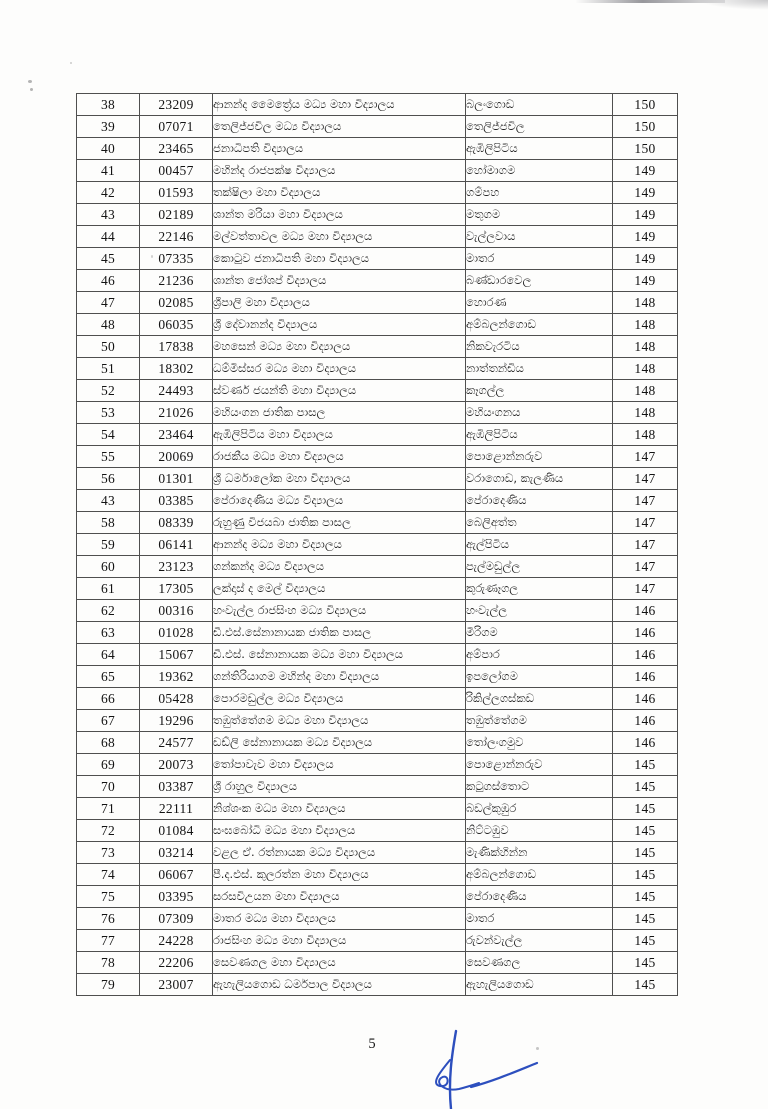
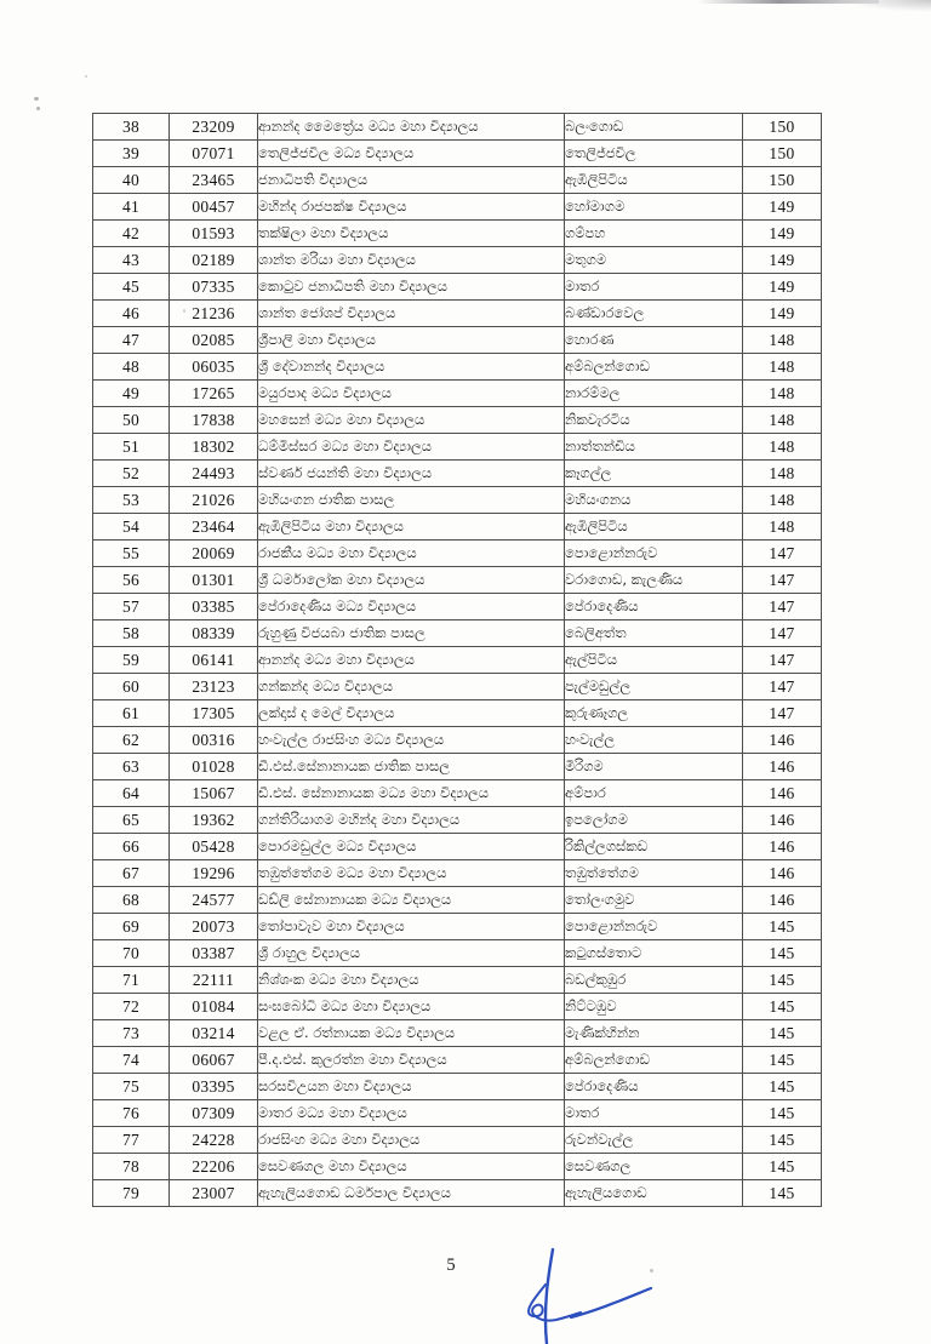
  38	23209	ආනන්ද මෛත්‍රේය මධ්‍ය මහා විද්‍යාලය	බලංගොඩ	150
  39	07071	තෙලිජ්ජවිල මධ්‍ය විද්‍යාලය	තෙලිජ්ජවිල	150
  40	23465	ජනාධිපති විද්‍යාලය	ඇඹිලිපිටිය	150
  41	00457	මහින්ද රාජපක්ෂ විද්‍යාලය	හෝමාගම	149
  42	01593	තක්ෂිලා මහා විද්‍යාලය	ගම්පහ	149
  43	02189	ශාන්ත මරියා මහා විද්‍යාලය	මතුගම	149
- 44	22146	මල්වත්තාවල මධ්‍ය මහා විද්‍යාලය	වැල්ලවාය	149
  45	07335	කොටුව ජනාධිපති මහා විද්‍යාලය	මාතර	149
  46	21236	ශාන්ත ජෝශප් විද්‍යාලය	බණ්ඩාරවෙල	149
  47	02085	ශ්‍රීපාලි මහා විද්‍යාලය	හොරණ	148
  48	06035	ශ්‍රී දේවානන්ද විද්‍යාලය	අම්බලන්ගොඩ	148
+ 49	17265	මයුරපාද මධ්‍ය විද්‍යාලය	නාරම්මල	148
  50	17838	මහසෙන් මධ්‍ය මහා විද්‍යාලය	නිකවැරටිය	148
  51	18302	ධම්මිස්සර මධ්‍ය මහා විද්‍යාලය	නාත්තන්ඩිය	148
  52	24493	ස්වර්ණ ජයන්ති මහා විද්‍යාලය	කෑගල්ල	148
  53	21026	මහියංගන ජාතික පාසල	මහියංගනය	148
  54	23464	ඇඹිලිපිටිය මහා විද්‍යාලය	ඇඹිලිපිටිය	148
  55	20069	රාජකීය මධ්‍ය මහා විද්‍යාලය	පොළොන්නරුව	147
  56	01301	ශ්‍රී ධර්මාලෝක මහා විද්‍යාලය	වරාගොඩ, කැලණිය	147
- 43	03385	පේරාදෙණිය මධ්‍ය විද්‍යාලය	පේරාදෙණිය	147
+ 57	03385	පේරාදෙණිය මධ්‍ය විද්‍යාලය	පේරාදෙණිය	147
  58	08339	රුහුණු විජයබා ජාතික පාසල	බෙලිඅත්ත	147
  59	06141	ආනන්ද මධ්‍ය මහා විද්‍යාලය	ඇල්පිටිය	147
  60	23123	ගන්කන්ද මධ්‍ය විද්‍යාලය	පැල්මඩුල්ල	147
  61	17305	ලක්දාස් ද මෙල් විද්‍යාලය	කුරුණෑගල	147
  62	00316	හංවැල්ල රාජසිංහ මධ්‍ය විද්‍යාලය	හංවැල්ල	146
  63	01028	ඩී.එස්.සේනානායක ජාතික පාසල	මීරිගම	146
  64	15067	ඩී.එස්. සේනානායක මධ්‍ය මහා විද්‍යාලය	අම්පාර	146
  65	19362	ගන්තිරියාගම මහින්ද මහා විද්‍යාලය	ඉපලෝගම	146
  66	05428	පොරමඩුල්ල මධ්‍ය විද්‍යාලය	රිකිල්ලගස්කඩ	146
  67	19296	තඹුත්තේගම මධ්‍ය මහා විද්‍යාලය	තඹුත්තේගම	146
  68	24577	ඩඩ්ලි සේනානායක මධ්‍ය විද්‍යාලය	තෝලංගමුව	146
  69	20073	තෝපාවැව මහා විද්‍යාලය	පොළොන්නරුව	145
  70	03387	ශ්‍රී රාහුල විද්‍යාලය	කටුගස්තොට	145
  71	22111	නිශ්ශංක මධ්‍ය මහා විද්‍යාලය	බඩල්කුඹුර	145
  72	01084	සංඝබෝධි මධ්‍ය මහා විද්‍යාලය	නිට්ටඹුව	145
  73	03214	වළල ඒ. රත්නායක මධ්‍ය විද්‍යාලය	මැණික්හින්න	145
  74	06067	පී.ද.එස්. කුලරත්න මහා විද්‍යාලය	අම්බලන්ගොඩ	145
  75	03395	සරසවිඋයන මහා විද්‍යාලය	පේරාදෙණිය	145
  76	07309	මාතර මධ්‍ය මහා විද්‍යාලය	මාතර	145
  77	24228	රාජසිංහ මධ්‍ය මහා විද්‍යාලය	රුවන්වැල්ල	145
  78	22206	සෙවණගල මහා විද්‍යාලය	සෙවණගල	145
  79	23007	ඇහැලියගොඩ ධර්මපාල විද්‍යාලය	ඇහැලියගොඩ	145
  5
